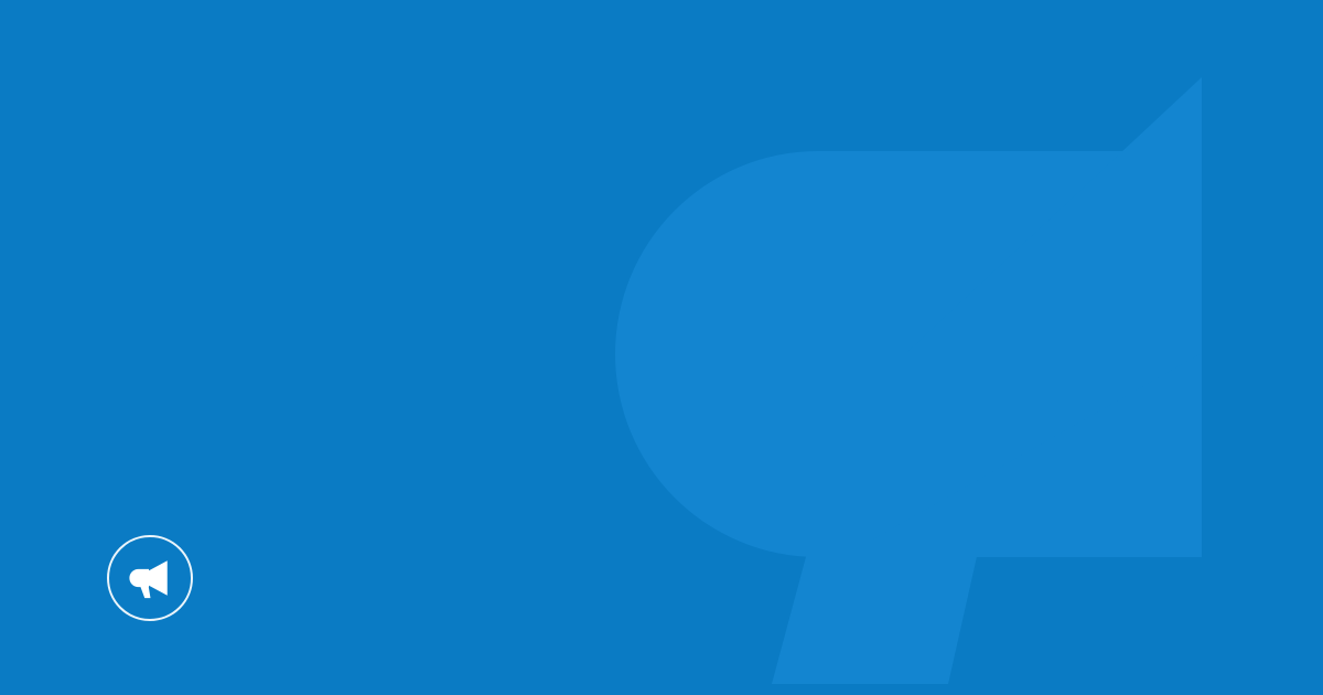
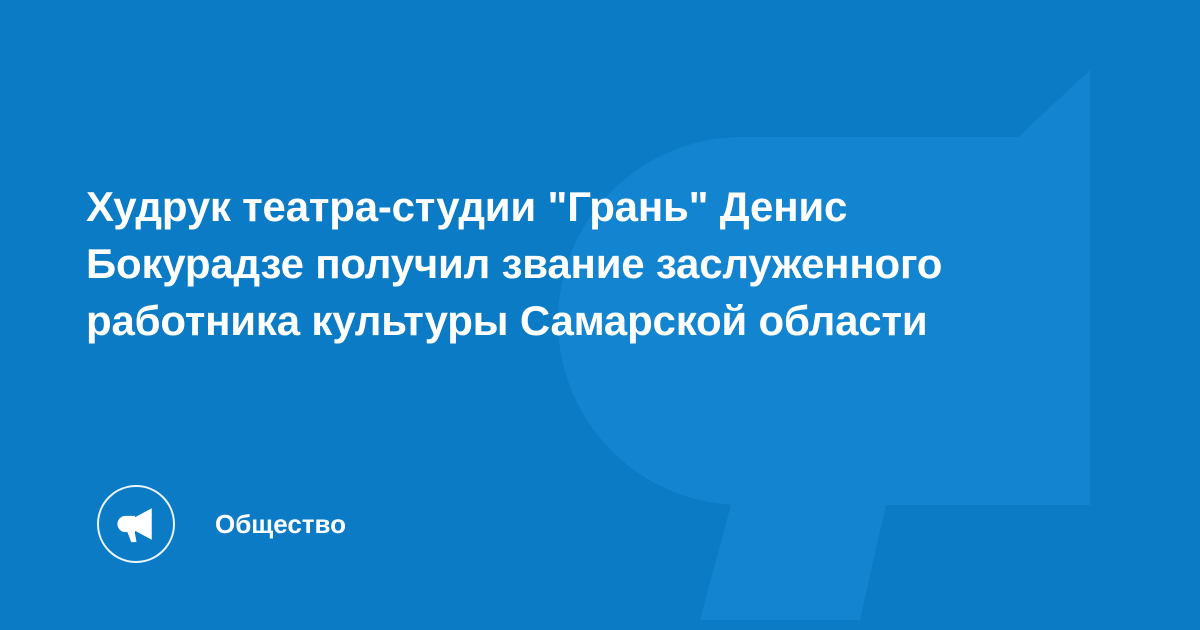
+ Худрук театра-студии "Грань" Денис Бокурадзе получил звание заслуженного работника культуры Самарской области
+ Общество
